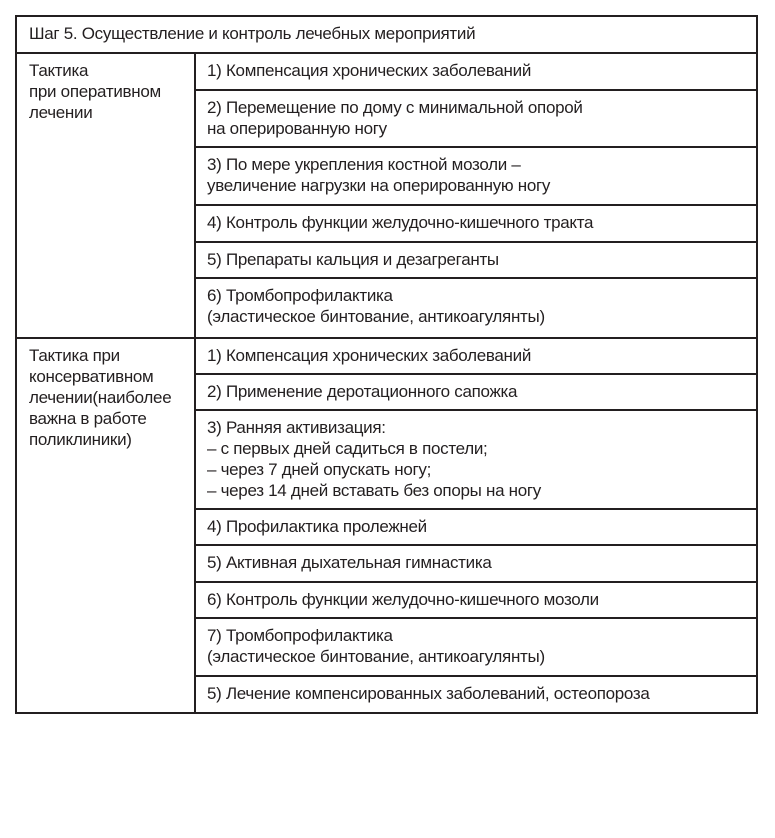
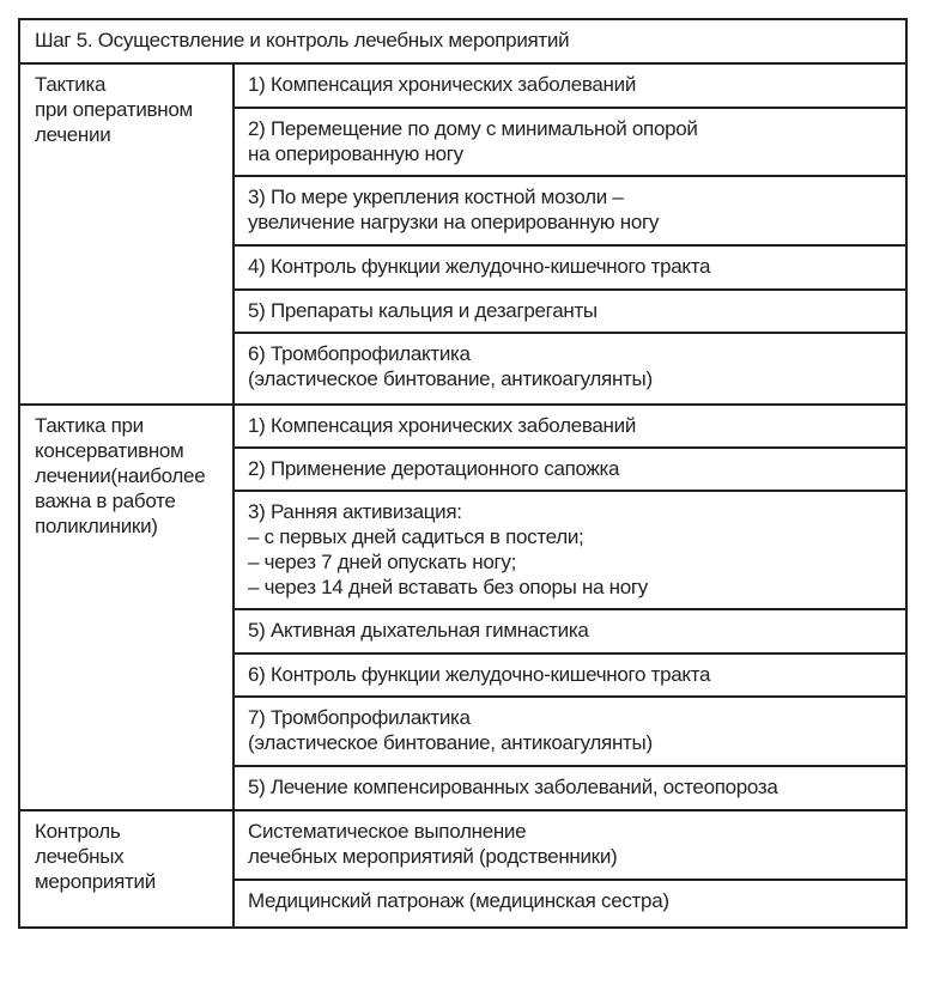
  Шаг 5. Осуществление и контроль лечебных мероприятий
  Тактика
  при оперативном
  лечении
  1) Компенсация хронических заболеваний
  2) Перемещение по дому с минимальной опорой
  на оперированную ногу
  3) По мере укрепления костной мозоли –
  увеличение нагрузки на оперированную ногу
  4) Контроль функции желудочно-кишечного тракта
  5) Препараты кальция и дезагреганты
  6) Тромбопрофилактика
  (эластическое бинтование, антикоагулянты)
  Тактика при
  консервативном
  лечении(наиболее
  важна в работе
  поликлиники)
  1) Компенсация хронических заболеваний
  2) Применение деротационного сапожка
  3) Ранняя активизация:
  – с первых дней садиться в постели;
  – через 7 дней опускать ногу;
  – через 14 дней вставать без опоры на ногу
- 4) Профилактика пролежней
  5) Активная дыхательная гимнастика
- 6) Контроль функции желудочно-кишечного мозоли
+ 6) Контроль функции желудочно-кишечного тракта
  7) Тромбопрофилактика
  (эластическое бинтование, антикоагулянты)
  5) Лечение компенсированных заболеваний, остеопороза
+ Контроль
+ лечебных
+ мероприятий
+ Систематическое выполнение
+ лечебных мероприятияй (родственники)
+ Медицинский патронаж (медицинская сестра)
